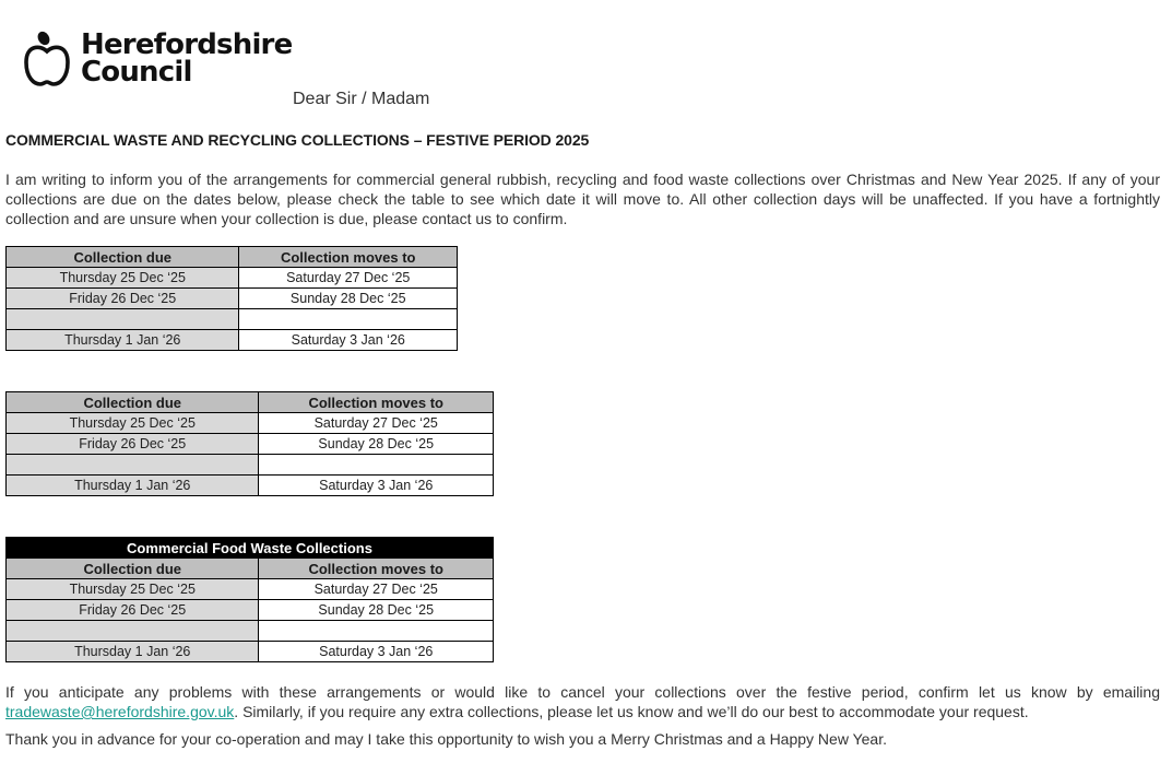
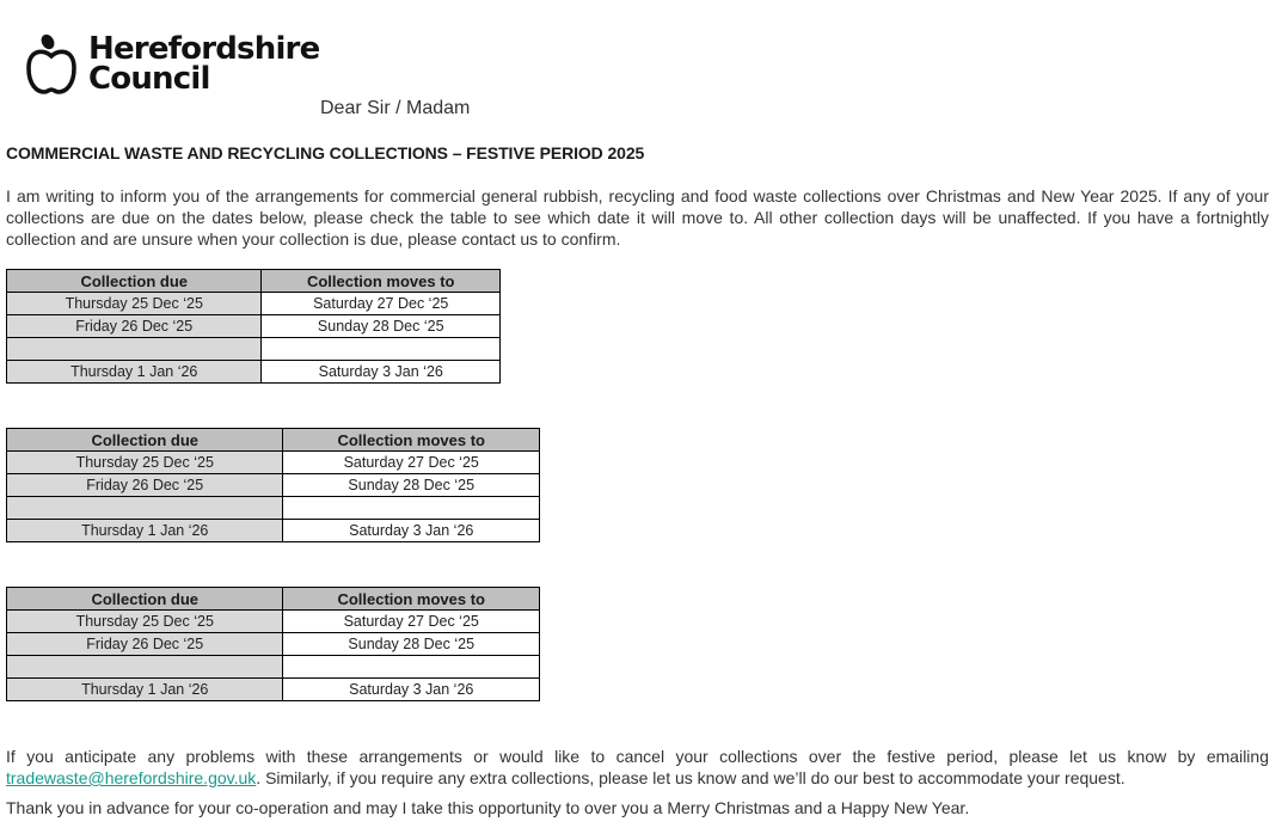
  Herefordshire
  Council
  Dear Sir / Madam
  COMMERCIAL WASTE AND RECYCLING COLLECTIONS – FESTIVE PERIOD 2025
  I am writing to inform you of the arrangements for commercial general rubbish, recycling and food waste collections over Christmas and New Year 2025. If any of your collections are due on the dates below, please check the table to see which date it will move to. All other collection days will be unaffected. If you have a fortnightly collection and are unsure when your collection is due, please contact us to confirm.
  Collection due	Collection moves to
  Thursday 25 Dec ‘25	Saturday 27 Dec ‘25
  Friday 26 Dec ‘25	Sunday 28 Dec ‘25
  Thursday 1 Jan ‘26	Saturday 3 Jan ‘26
  Collection due	Collection moves to
  Thursday 25 Dec ‘25	Saturday 27 Dec ‘25
  Friday 26 Dec ‘25	Sunday 28 Dec ‘25
  Thursday 1 Jan ‘26	Saturday 3 Jan ‘26
- Commercial Food Waste Collections
  Collection due	Collection moves to
  Thursday 25 Dec ‘25	Saturday 27 Dec ‘25
  Friday 26 Dec ‘25	Sunday 28 Dec ‘25
  Thursday 1 Jan ‘26	Saturday 3 Jan ‘26
- If you anticipate any problems with these arrangements or would like to cancel your collections over the festive period, confirm let us know by emailing tradewaste@herefordshire.gov.uk. Similarly, if you require any extra collections, please let us know and we’ll do our best to accommodate your request.
+ If you anticipate any problems with these arrangements or would like to cancel your collections over the festive period, please let us know by emailing tradewaste@herefordshire.gov.uk. Similarly, if you require any extra collections, please let us know and we’ll do our best to accommodate your request.
- Thank you in advance for your co-operation and may I take this opportunity to wish you a Merry Christmas and a Happy New Year.
+ Thank you in advance for your co-operation and may I take this opportunity to over you a Merry Christmas and a Happy New Year.
